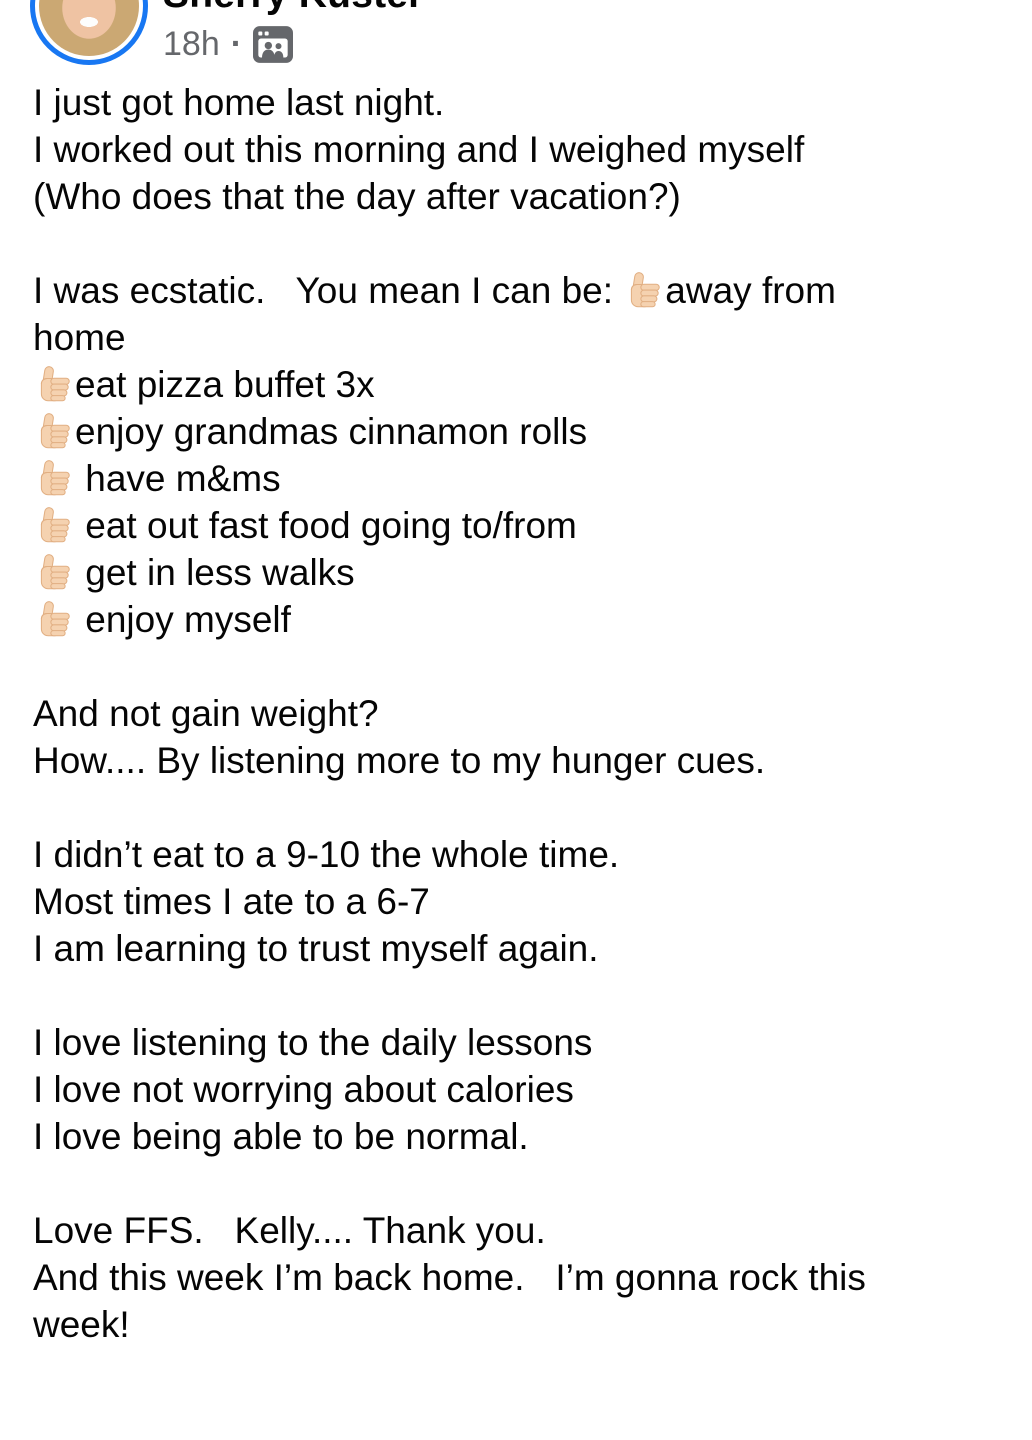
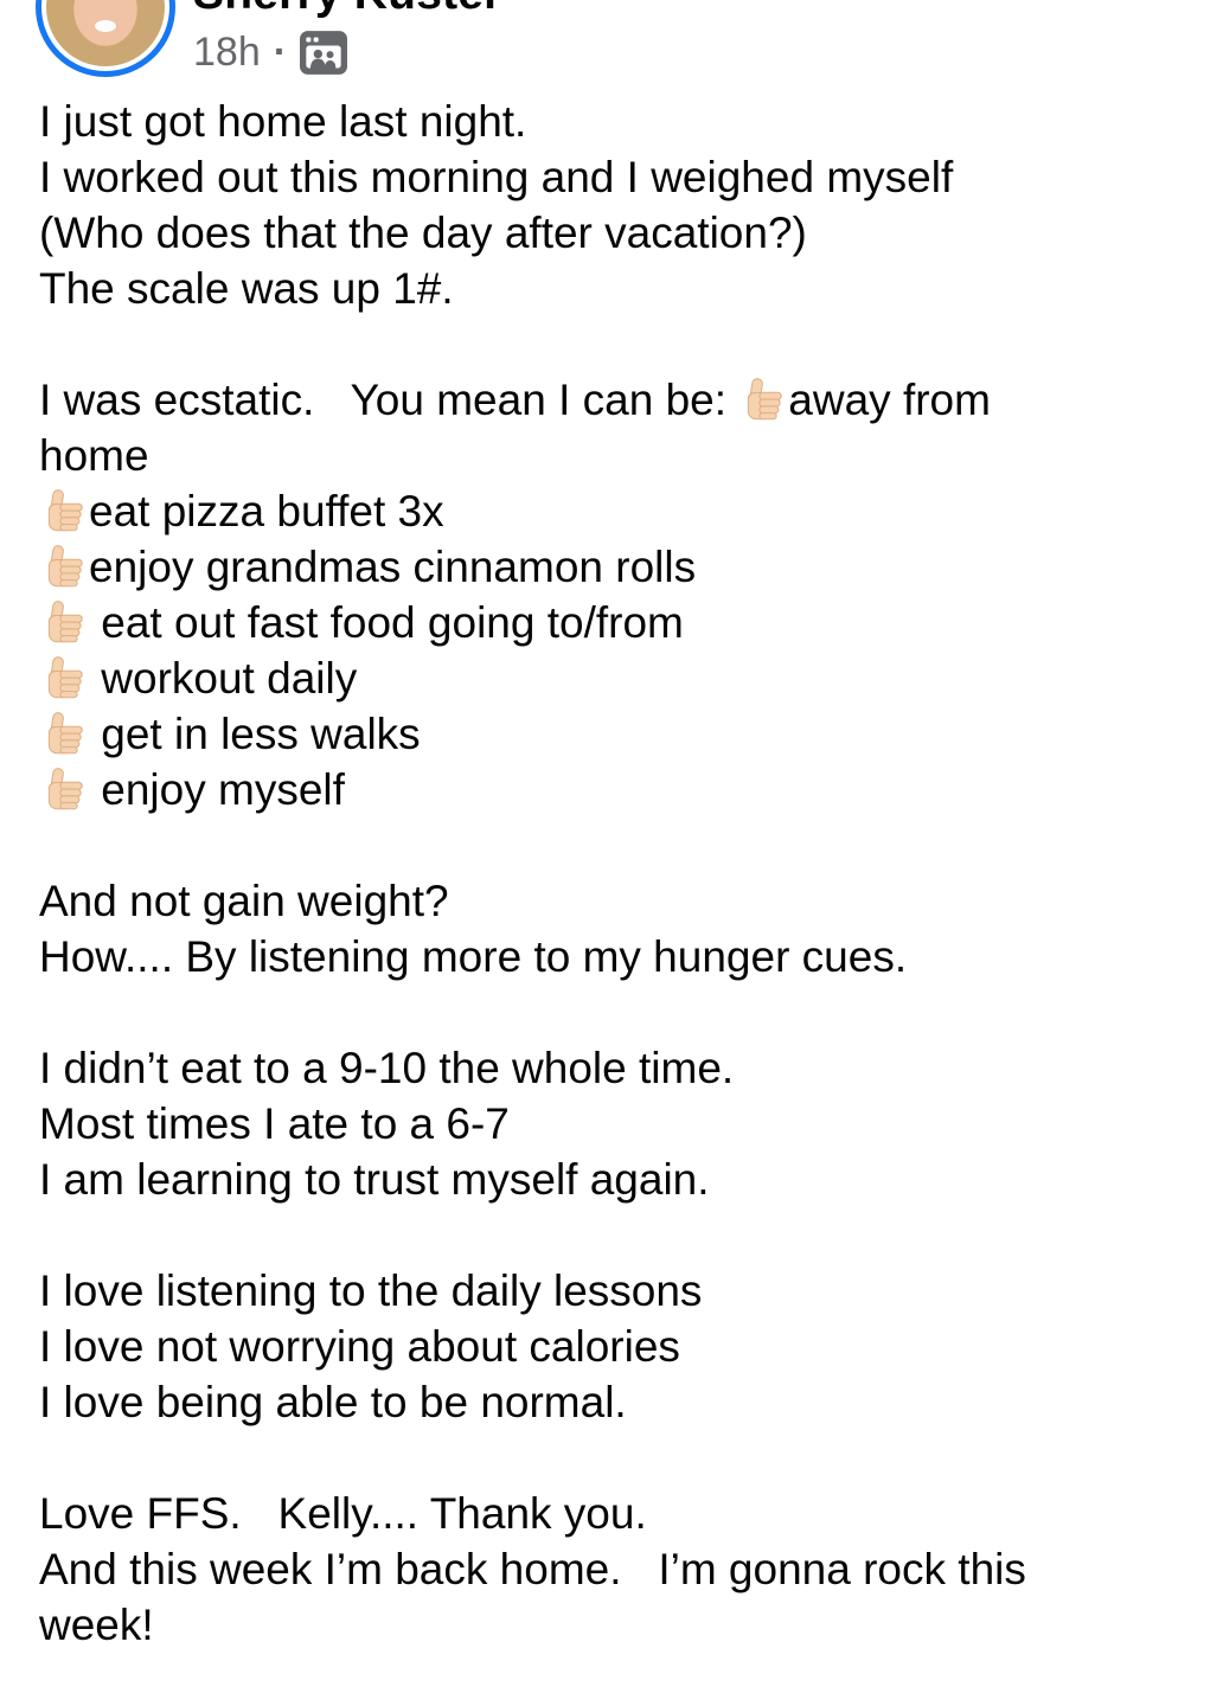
  18h
  ·
  I just got home last night.
  I worked out this morning and I weighed myself
  (Who does that the day after vacation?)
+ The scale was up 1#.
  I was ecstatic. You mean I can be: away from
  home
  eat pizza buffet 3x
  enjoy grandmas cinnamon rolls
- have m&ms
  eat out fast food going to/from
+ workout daily
  get in less walks
  enjoy myself
  And not gain weight?
  How.... By listening more to my hunger cues.
  I didn’t eat to a 9-10 the whole time.
  Most times I ate to a 6-7
  I am learning to trust myself again.
  I love listening to the daily lessons
  I love not worrying about calories
  I love being able to be normal.
  Love FFS. Kelly.... Thank you.
  And this week I’m back home. I’m gonna rock this
  week!
